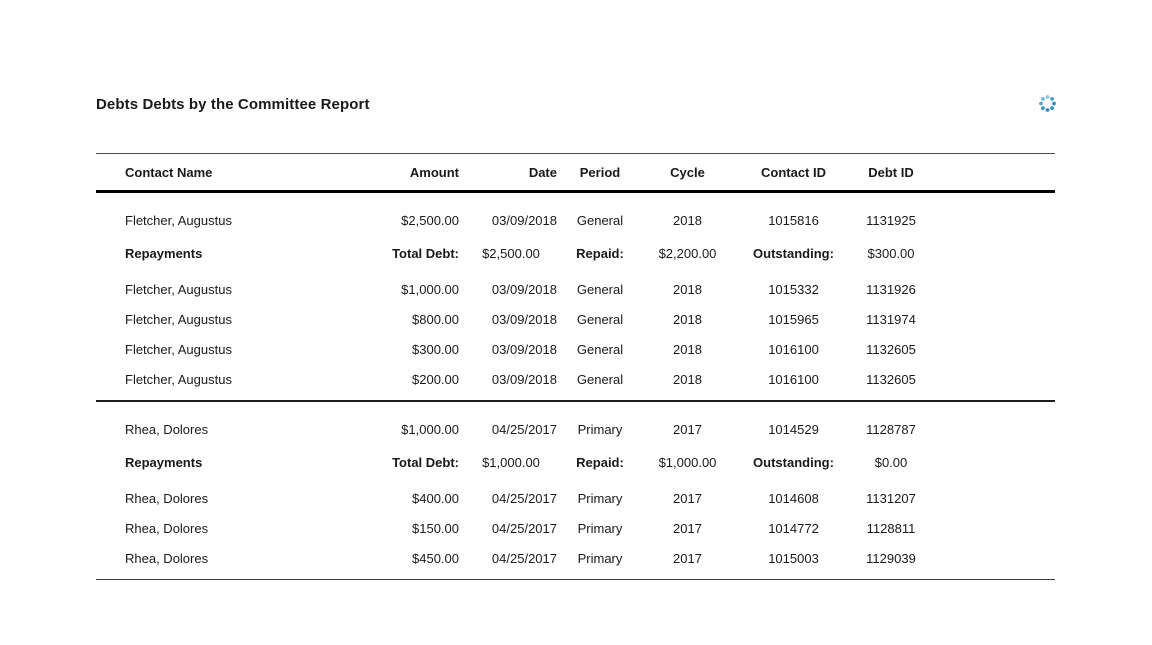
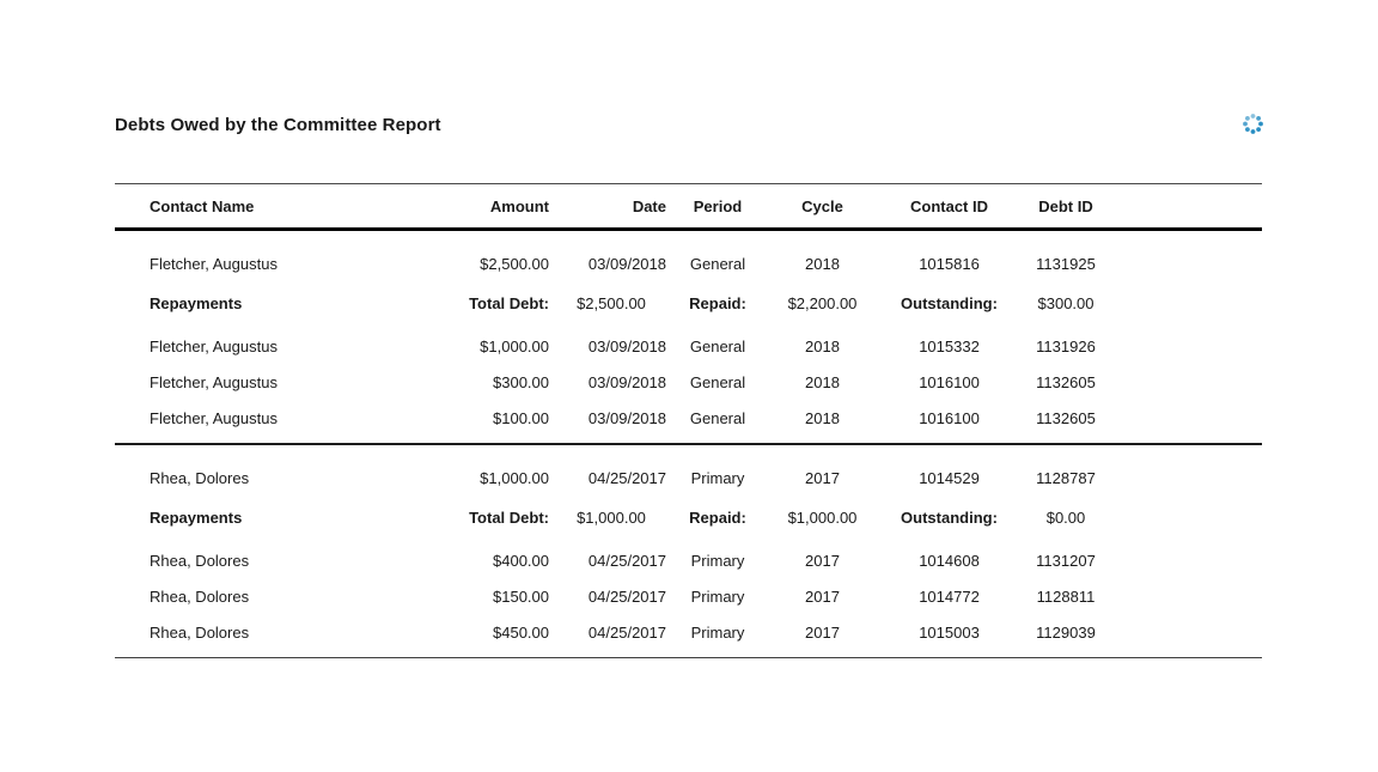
- Debts Debts by the Committee Report
+ Debts Owed by the Committee Report
  Contact Name	Amount	Date	Period	Cycle	Contact ID	Debt ID
  Fletcher, Augustus	$2,500.00	03/09/2018	General	2018	1015816	1131925
  Repayments	Total Debt:	$2,500.00	Repaid:	$2,200.00	Outstanding:	$300.00
  Fletcher, Augustus	$1,000.00	03/09/2018	General	2018	1015332	1131926
- Fletcher, Augustus	$800.00	03/09/2018	General	2018	1015965	1131974
  Fletcher, Augustus	$300.00	03/09/2018	General	2018	1016100	1132605
- Fletcher, Augustus	$200.00	03/09/2018	General	2018	1016100	1132605
+ Fletcher, Augustus	$100.00	03/09/2018	General	2018	1016100	1132605
  Rhea, Dolores	$1,000.00	04/25/2017	Primary	2017	1014529	1128787
  Repayments	Total Debt:	$1,000.00	Repaid:	$1,000.00	Outstanding:	$0.00
  Rhea, Dolores	$400.00	04/25/2017	Primary	2017	1014608	1131207
  Rhea, Dolores	$150.00	04/25/2017	Primary	2017	1014772	1128811
  Rhea, Dolores	$450.00	04/25/2017	Primary	2017	1015003	1129039
